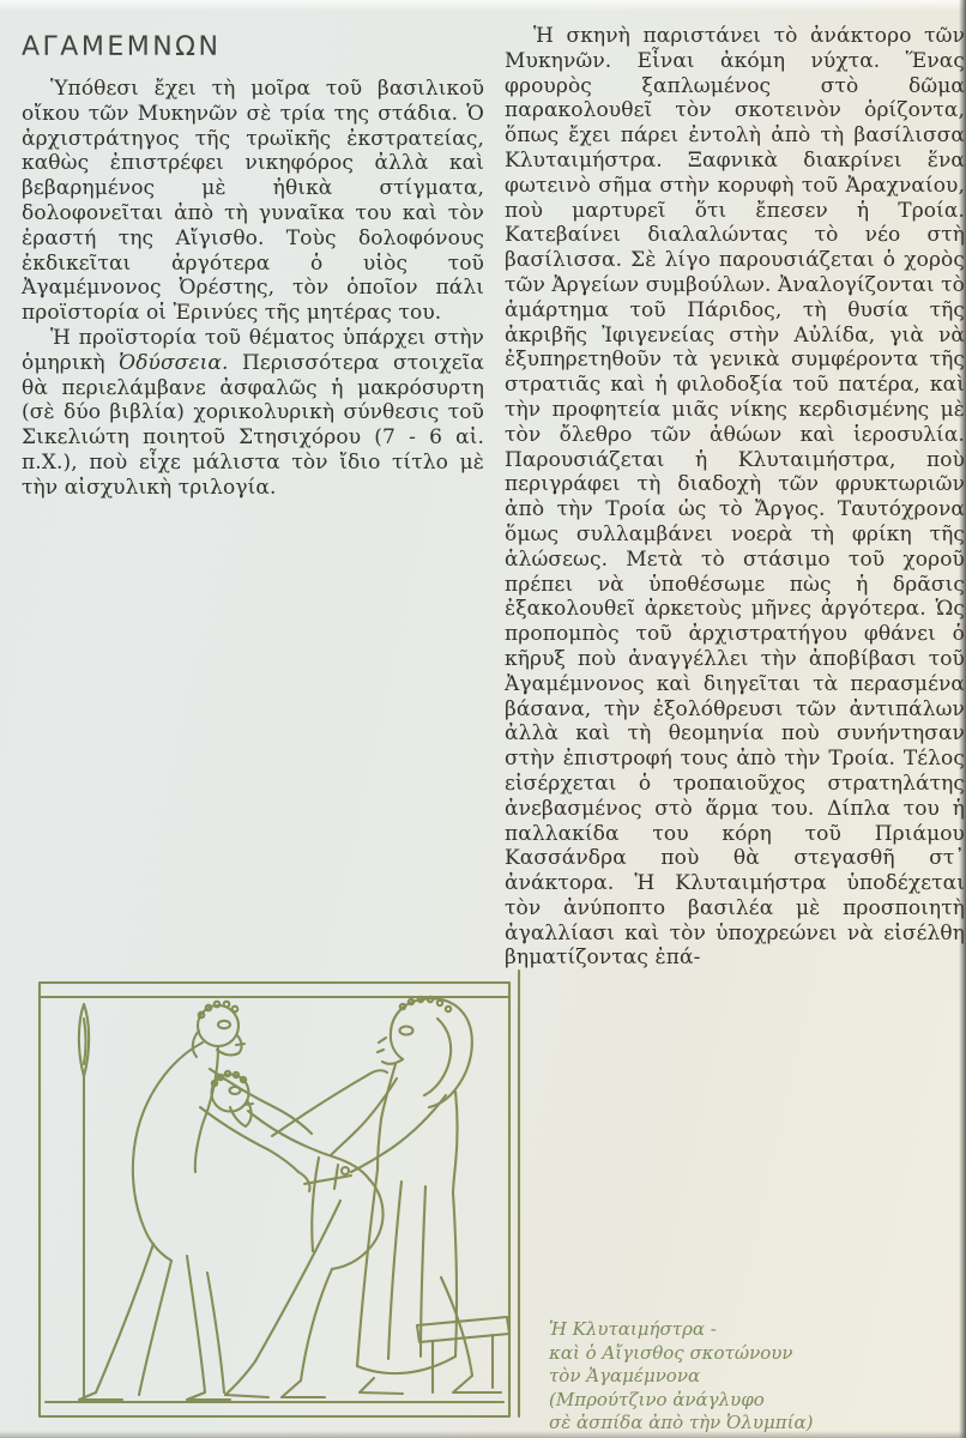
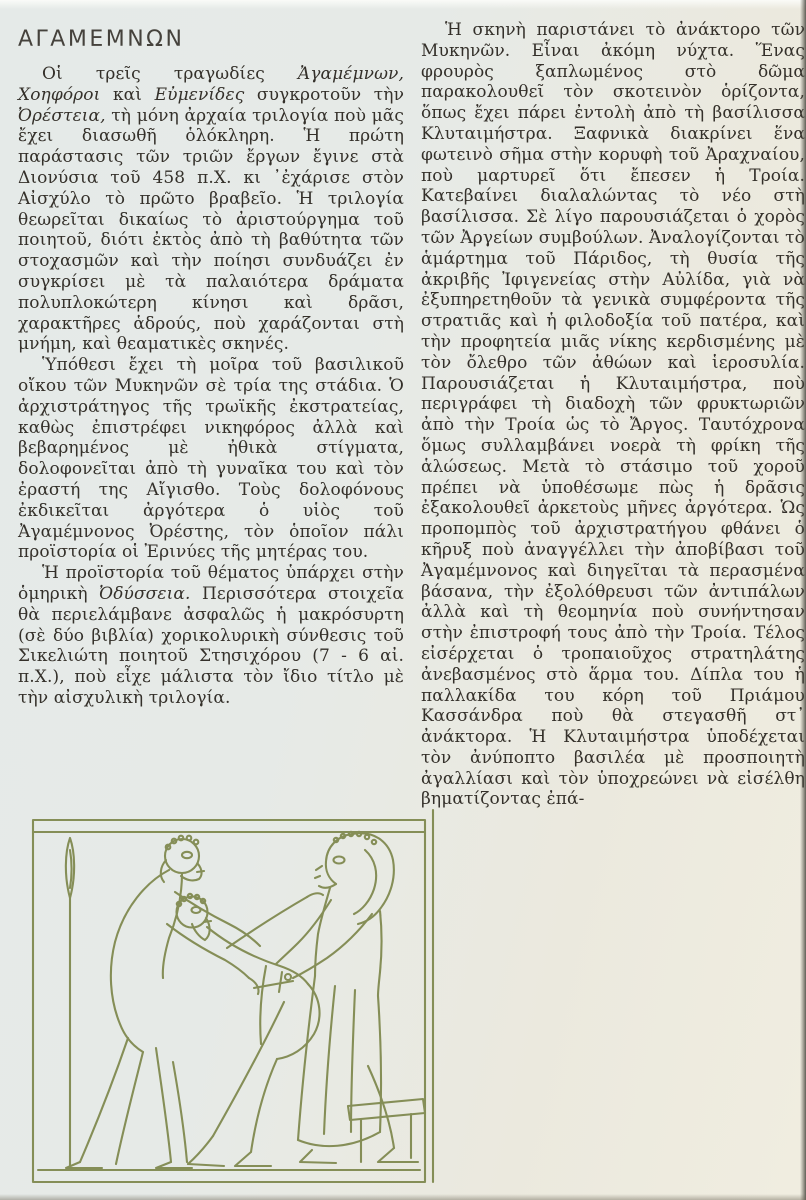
  ΑΓΑΜΕΜΝΩΝ
+ Οἱ τρεῖς τραγωδίες Ἀγαμέμνων, Χοηφόροι καὶ Εὐμενίδες συγκροτοῦν τὴν Ὀρέστεια, τὴ μόνη ἀρχαία τριλογία ποὺ μᾶς ἔχει διασωθῆ ὁλόκληρη. Ἡ πρώτη παράστασις τῶν τριῶν ἔργων ἔγινε στὰ Διονύσια τοῦ 458 π.Χ. κι ᾿ἐχάρισε στὸν Αἰσχύλο τὸ πρῶτο βραβεῖο. Ἡ τριλογία θεωρεῖται δικαίως τὸ ἀριστούργημα τοῦ ποιητοῦ, διότι ἐκτὸς ἀπὸ τὴ βαθύτητα τῶν στοχασμῶν καὶ τὴν ποίησι συνδυάζει ἐν συγκρίσει μὲ τὰ παλαιότερα δράματα πολυπλοκώτερη κίνησι καὶ δρᾶσι, χαρακτῆρες ἁδρούς, ποὺ χαράζονται στὴ μνήμη, καὶ θεαματικὲς σκηνές.
  Ὑπόθεσι ἔχει τὴ μοῖρα τοῦ βασιλικοῦ οἴκου τῶν Μυκηνῶν σὲ τρία της στάδια. Ὁ ἀρχιστράτηγος τῆς τρωϊκῆς ἐκστρατείας, καθὼς ἐπιστρέφει νικηφόρος ἀλλὰ καὶ βεβαρημένος μὲ ἠθικὰ στίγματα, δολοφονεῖται ἀπὸ τὴ γυναῖκα του καὶ τὸν ἐραστή της Αἴγισθο. Τοὺς δολοφόνους ἐκδικεῖται ἀργότερα ὁ υἱὸς τοῦ Ἀγαμέμνονος Ὀρέστης, τὸν ὁποῖον πάλι προϊστορία οἱ Ἐρινύες τῆς μητέρας του.
  Ἡ προϊστορία τοῦ θέματος ὑπάρχει στὴν ὁμηρικὴ Ὀδύσσεια. Περισσότερα στοιχεῖα θὰ περιελάμβανε ἀσφαλῶς ἡ μακρόσυρτη (σὲ δύο βιβλία) χορικολυρικὴ σύνθεσις τοῦ Σικελιώτη ποιητοῦ Στησιχόρου (7 - 6 αἰ. π.Χ.), ποὺ εἶχε μάλιστα τὸν ἴδιο τίτλο μὲ τὴν αἰσχυλικὴ τριλογία.
  Ἡ σκηνὴ παριστάνει τὸ ἀνάκτορο τῶ Μυκηνῶν. Εἶναι ἀκόμη νύχτα. Ἕνα φρουρὸς ξαπλωμένος στὸ δῶμ παρακολουθεῖ τὸν σκοτεινὸν ὁρίζοντα ὅπως ἔχει πάρει ἐντολὴ ἀπὸ τὴ βασίλισσ Κλυταιμήστρα. Ξαφνικὰ διακρίνει ἕν φωτεινὸ σῆμα στὴν κορυφὴ τοῦ Ἀραχναίου ποὺ μαρτυρεῖ ὅτι ἔπεσεν ἡ Τροία Κατεβαίνει διαλαλώντας τὸ νέο στ βασίλισσα. Σὲ λίγο παρουσιάζεται ὁ χορὸ τῶν Ἀργείων συμβούλων. Ἀναλογίζονται τ ἁμάρτημα τοῦ Πάριδος, τὴ θυσία τῆ ἀκριβῆς Ἰφιγενείας στὴν Αὐλίδα, γιὰ ν ἐξυπηρετηθοῦν τὰ γενικὰ συμφέροντα τῆ στρατιᾶς καὶ ἡ φιλοδοξία τοῦ πατέρα, κα τὴν προφητεία μιᾶς νίκης κερδισμένης μ τὸν ὄλεθρο τῶν ἀθώων καὶ ἱεροσυλία Παρουσιάζεται ἡ Κλυταιμήστρα, πο περιγράφει τὴ διαδοχὴ τῶν φρυκτωριῶ ἀπὸ τὴν Τροία ὡς τὸ Ἄργος. Ταυτόχρον ὅμως συλλαμβάνει νοερὰ τὴ φρίκη τῆ ἁλώσεως. Μετὰ τὸ στάσιμο τοῦ χορο πρέπει νὰ ὑποθέσωμε πὼς ἡ δρᾶσι ἐξακολουθεῖ ἀρκετοὺς μῆνες ἀργότερα. Ὡ προπομπὸς τοῦ ἀρχιστρατήγου φθάνει κῆρυξ ποὺ ἀναγγέλλει τὴν ἀποβίβασι το Ἀγαμέμνονος καὶ διηγεῖται τὰ περασμέν βάσανα, τὴν ἐξολόθρευσι τῶν ἀντιπάλω ἀλλὰ καὶ τὴ θεομηνία ποὺ συνήντησα στὴν ἐπιστροφή τους ἀπὸ τὴν Τροία. Τέλο εἰσέρχεται ὁ τροπαιοῦχος στρατηλάτη ἀνεβασμένος στὸ ἅρμα του. Δίπλα του παλλακίδα του κόρη τοῦ Πριάμο Κασσάνδρα ποὺ θὰ στεγασθῆ στ ἀνάκτορα. Ἡ Κλυταιμήστρα ὑποδέχετα τὸν ἀνύποπτο βασιλέα μὲ προσποιητ ἀγαλλίασι καὶ τὸν ὑποχρεώνει νὰ εἰσέλθ βηματίζοντας ἐπά-
- Ἡ Κλυταιμήστρα -
- καὶ ὁ Αἴγισθος σκοτώνουν
- τὸν Ἀγαμέμνονα
- (Μπρούτζινο ἀνάγλυφο
- σὲ ἀσπίδα ἀπὸ τὴν Ὀλυμπία)
